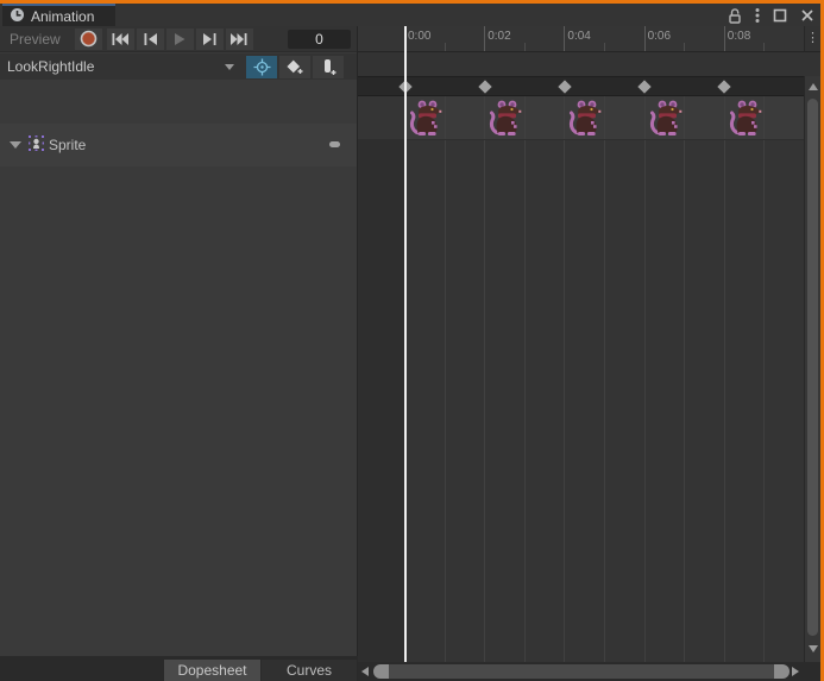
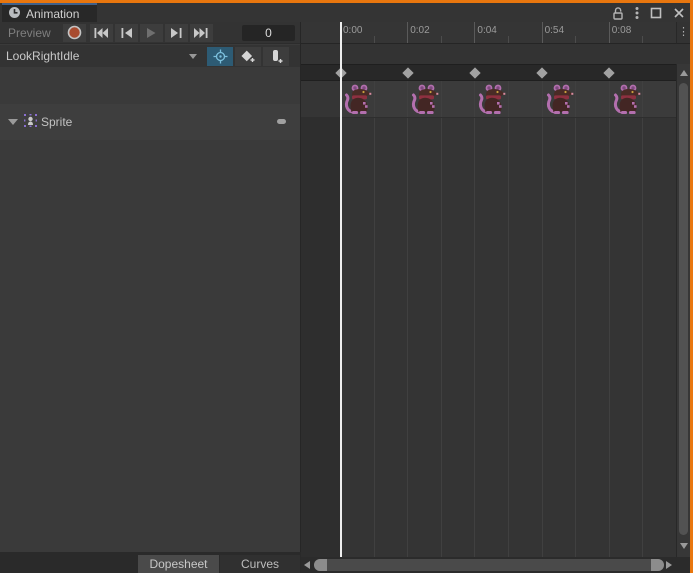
  Animation
  Preview
  0
  LookRightIdle
  Sprite
  Dopesheet
  Curves
  0:00
  0:02
  0:04
- 0:06
+ 0:54
  0:08
  ⋮
